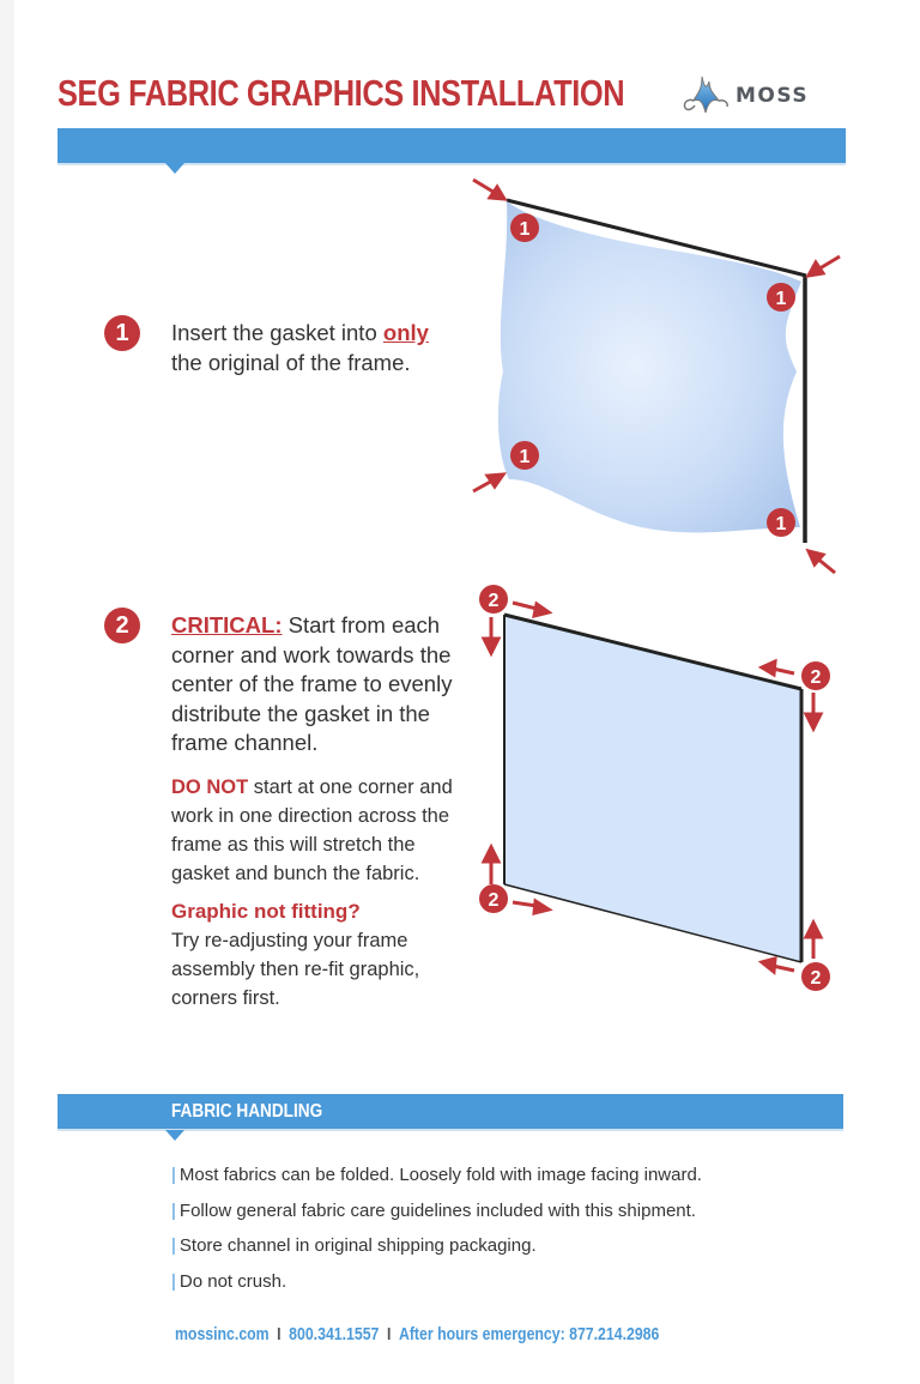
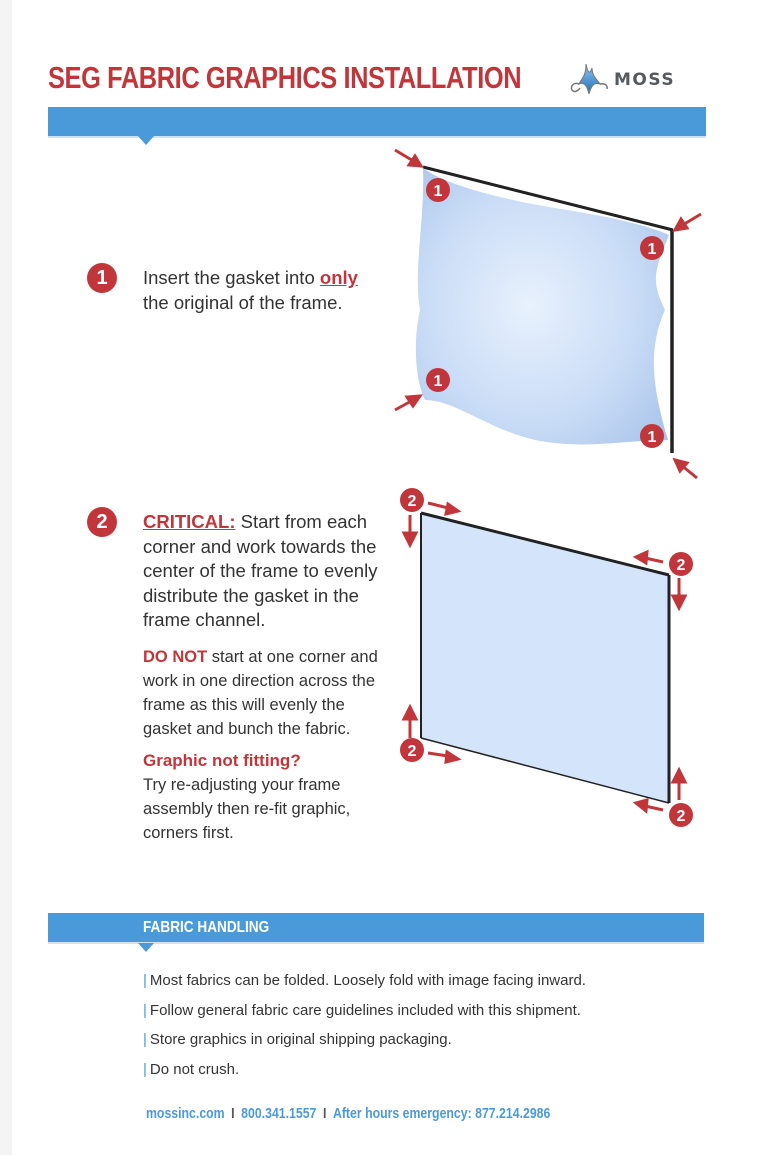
  SEG FABRIC GRAPHICS INSTALLATION
  MOSS
  1
  Insert the gasket into only the original of the frame.
  1
  1
  1
  1
  2
  CRITICAL: Start from each corner and work towards the center of the frame to evenly distribute the gasket in the frame channel.
- DO NOT start at one corner and work in one direction across the frame as this will stretch the gasket and bunch the fabric.
+ DO NOT start at one corner and work in one direction across the frame as this will evenly the gasket and bunch the fabric.
  Graphic not fitting?
  Try re-adjusting your frame assembly then re-fit graphic, corners first.
  2
  2
  2
  2
  FABRIC HANDLING
  | Most fabrics can be folded. Loosely fold with image facing inward.
  | Follow general fabric care guidelines included with this shipment.
- | Store channel in original shipping packaging.
+ | Store graphics in original shipping packaging.
  | Do not crush.
  mossinc.com I 800.341.1557 I After hours emergency: 877.214.2986
